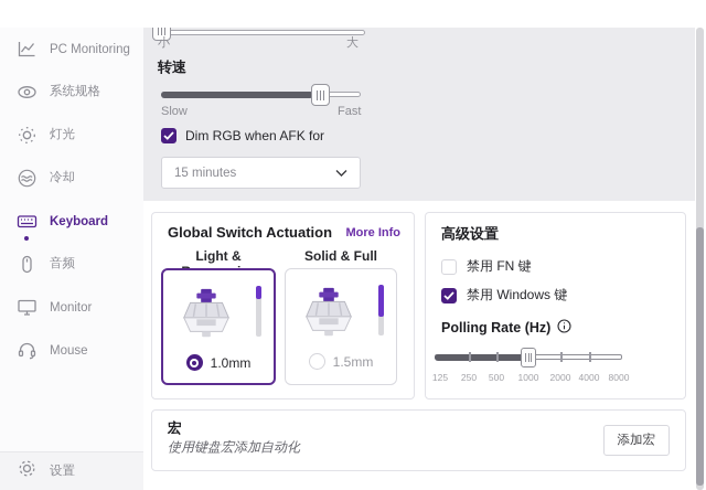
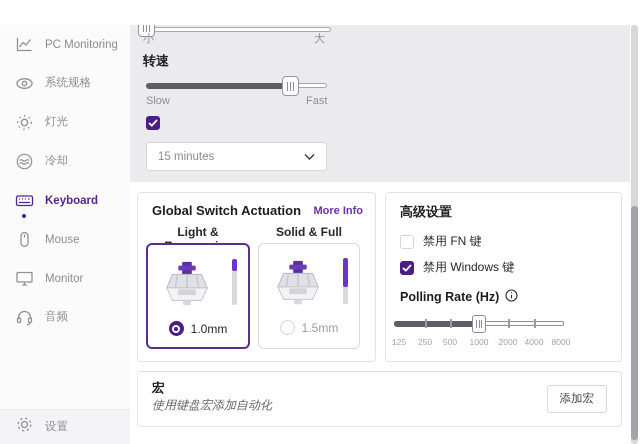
  PC Monitoring
  系统规格
  灯光
  冷却
  Keyboard
- 音频
+ Mouse
  Monitor
- Mouse
+ 音频
  设置
  小
  大
  转速
  Slow
  Fast
- Dim RGB when AFK for
  15 minutes
  Global Switch Actuation
  More Info
  Solid & Full
  1.0mm
  1.5mm
  高级设置
  禁用 FN 键
  禁用 Windows 键
  Polling Rate (Hz)
  125
  250
  500
  1000
  2000
  4000
  8000
  宏
  使用键盘宏添加自动化
  添加宏
